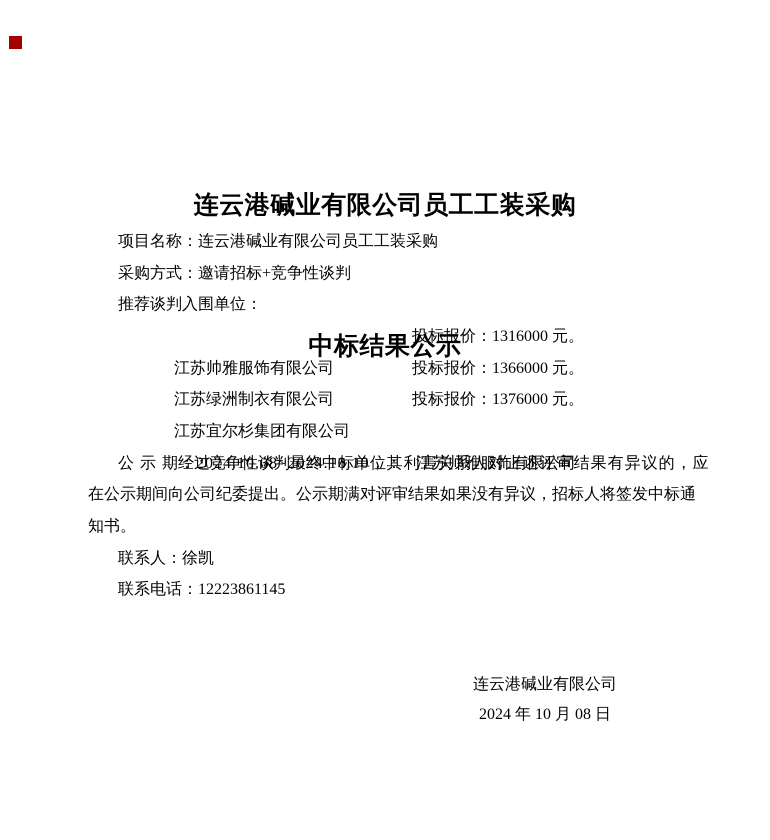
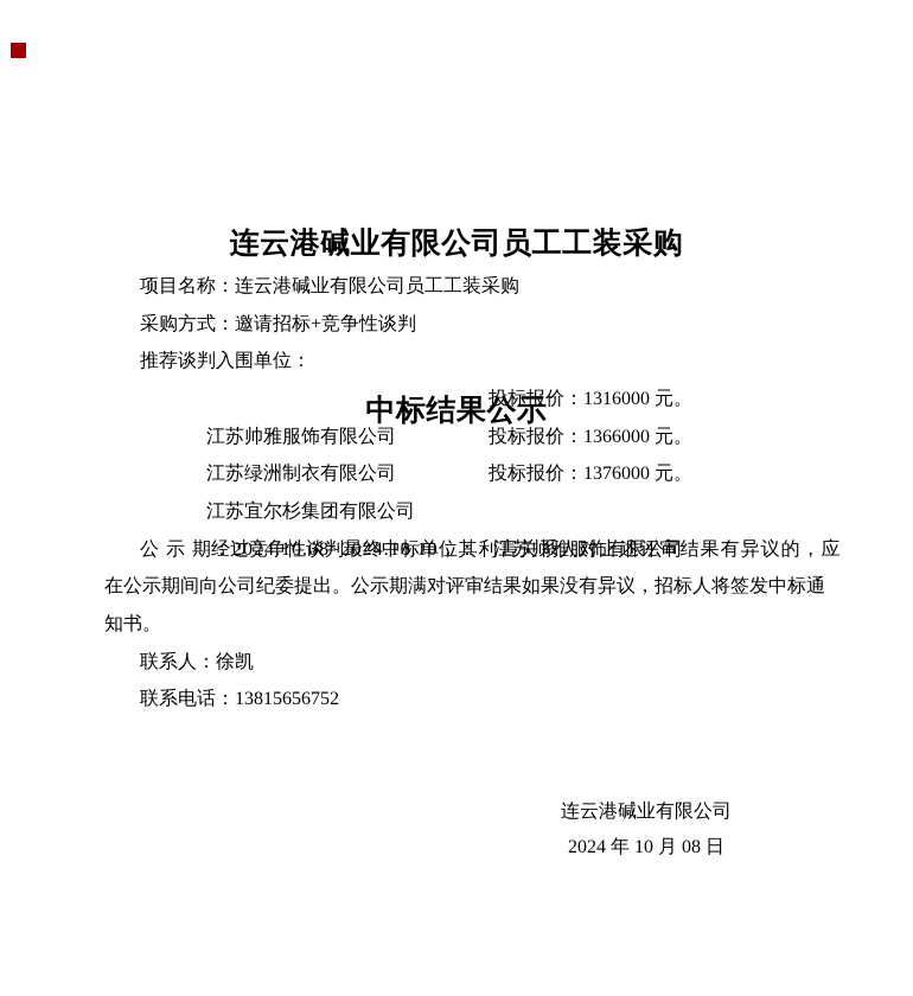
  连云港碱业有限公司员工工装采购
  中标结果公示
  项目名称：连云港碱业有限公司员工工装采购
  采购方式：邀请招标+竞争性谈判
  推荐谈判入围单位：
  江苏帅雅服饰有限公司
  投标报价：1316000 元。
  江苏绿洲制衣有限公司
  投标报价：1366000 元。
  江苏宜尔杉集团有限公司
  投标报价：1376000 元。
  经过竞争性谈判最终中标单位： 江苏帅雅服饰有限公司
  公 示 期：2024.10.08~2024.10.10，其利害关系人对上述评审结果有异议的，应
  在公示期间向公司纪委提出。公示期满对评审结果如果没有异议，招标人将签发中标通
  知书。
  联系人：徐凯
- 联系电话：12223861145
+ 联系电话：13815656752
  连云港碱业有限公司
  2024 年 10 月 08 日
